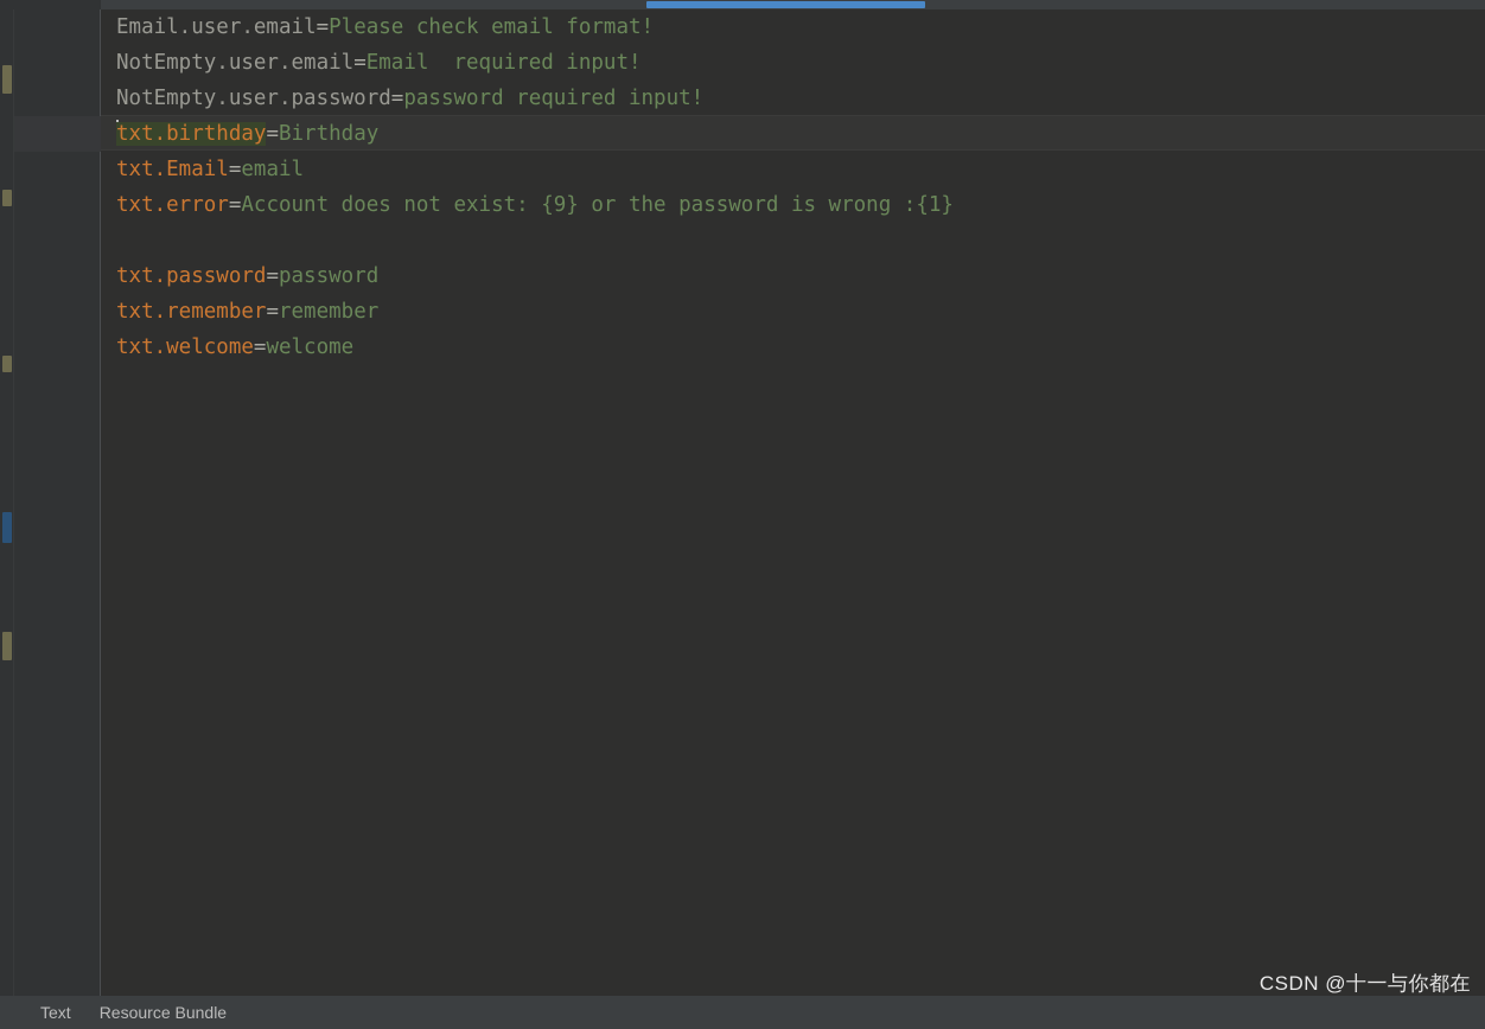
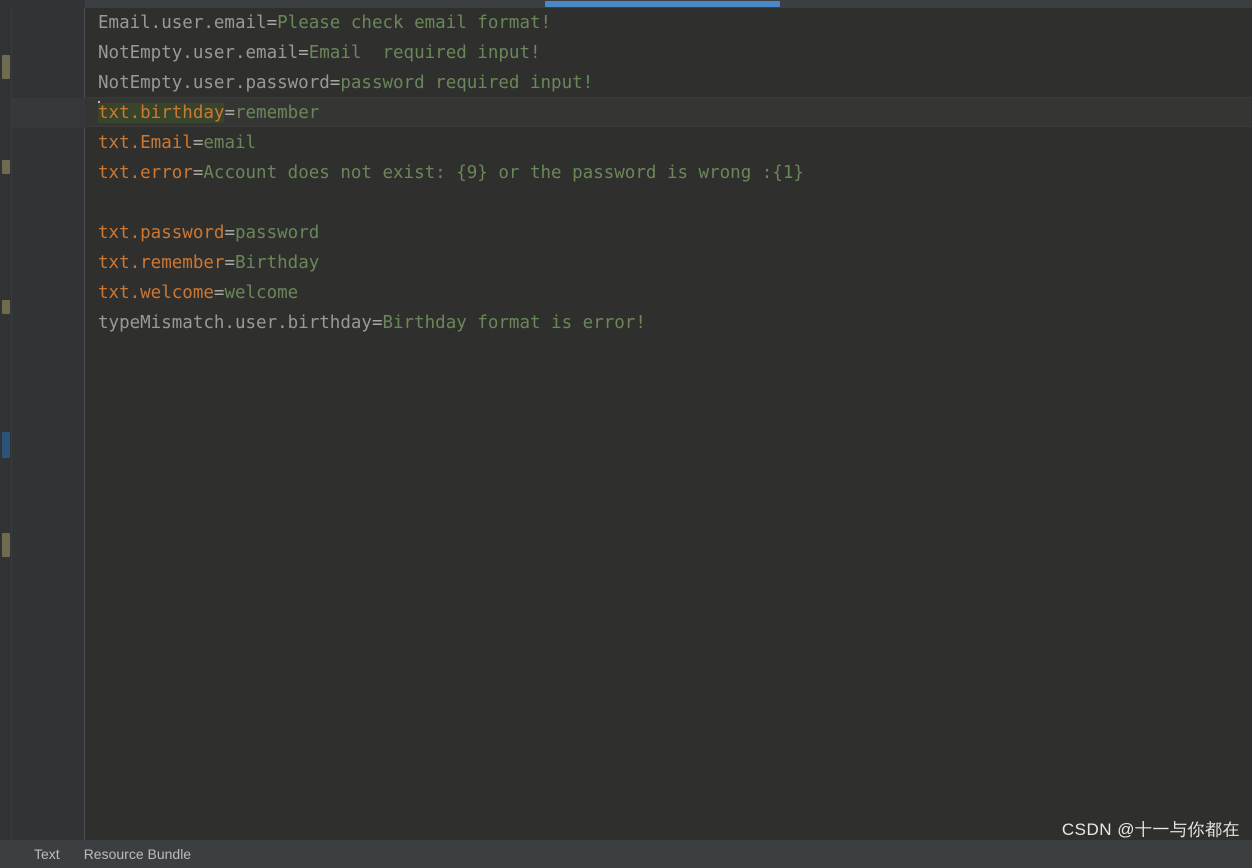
  Email.user.email=Please check email format!
  NotEmpty.user.email=Email required input!
  NotEmpty.user.password=password required input!
- txt.birthday=Birthday
+ txt.birthday=remember
  txt.Email=email
  txt.error=Account does not exist: {9} or the password is wrong :{1}
  txt.password=password
- txt.remember=remember
+ txt.remember=Birthday
  txt.welcome=welcome
+ typeMismatch.user.birthday=Birthday format is error!
  CSDN @十一与你都在
  Text
  Resource Bundle
